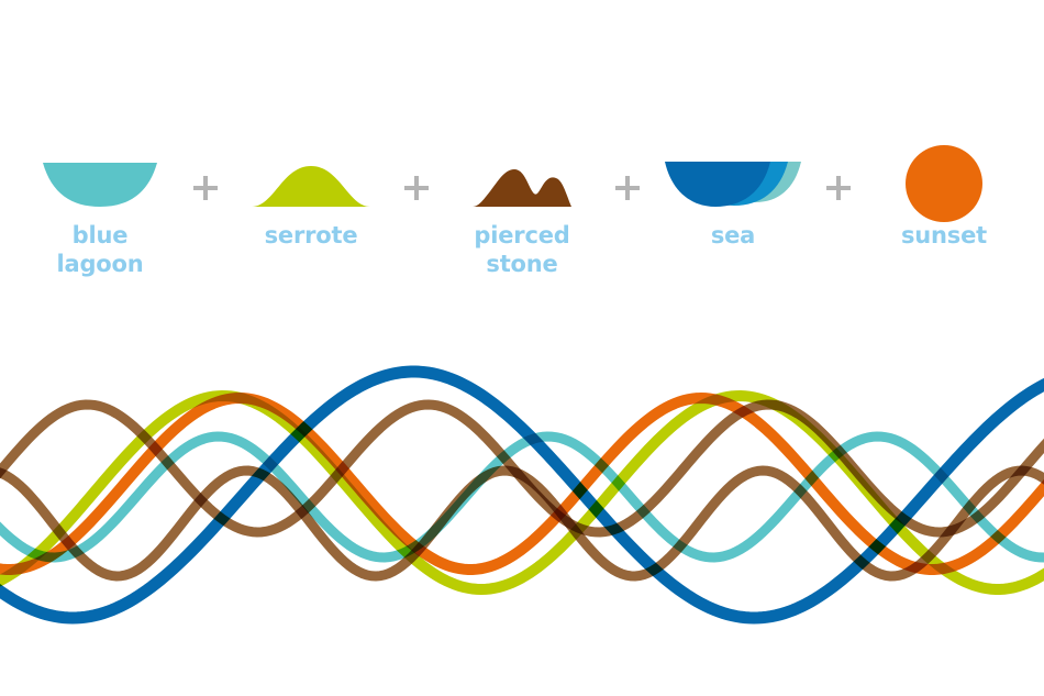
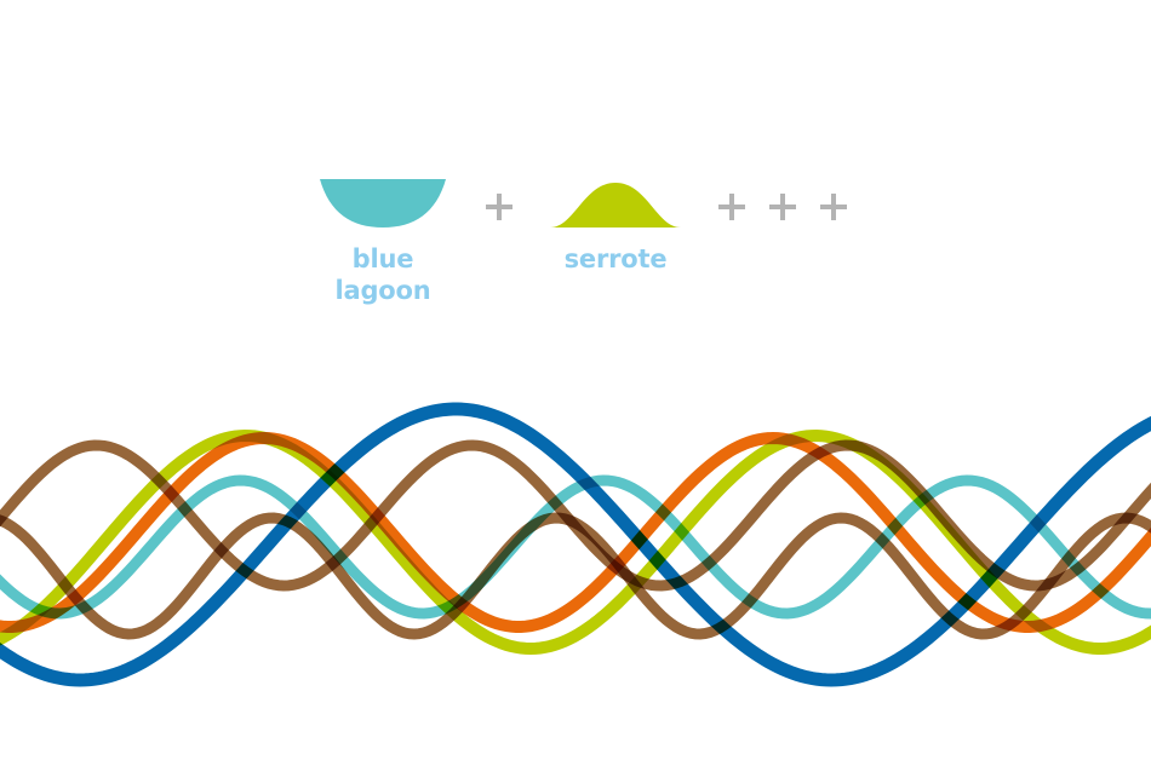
  blue
  lagoon
  serrote
- pierced
- stone
- sea
- sunset
